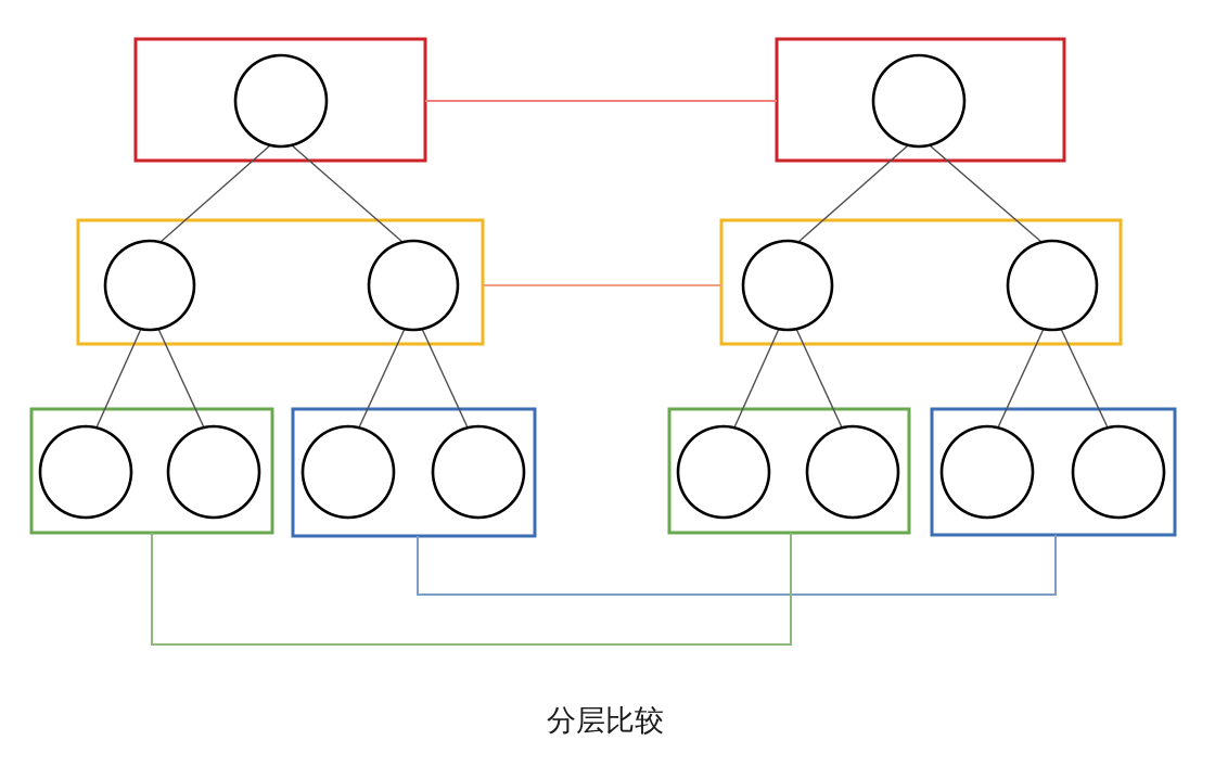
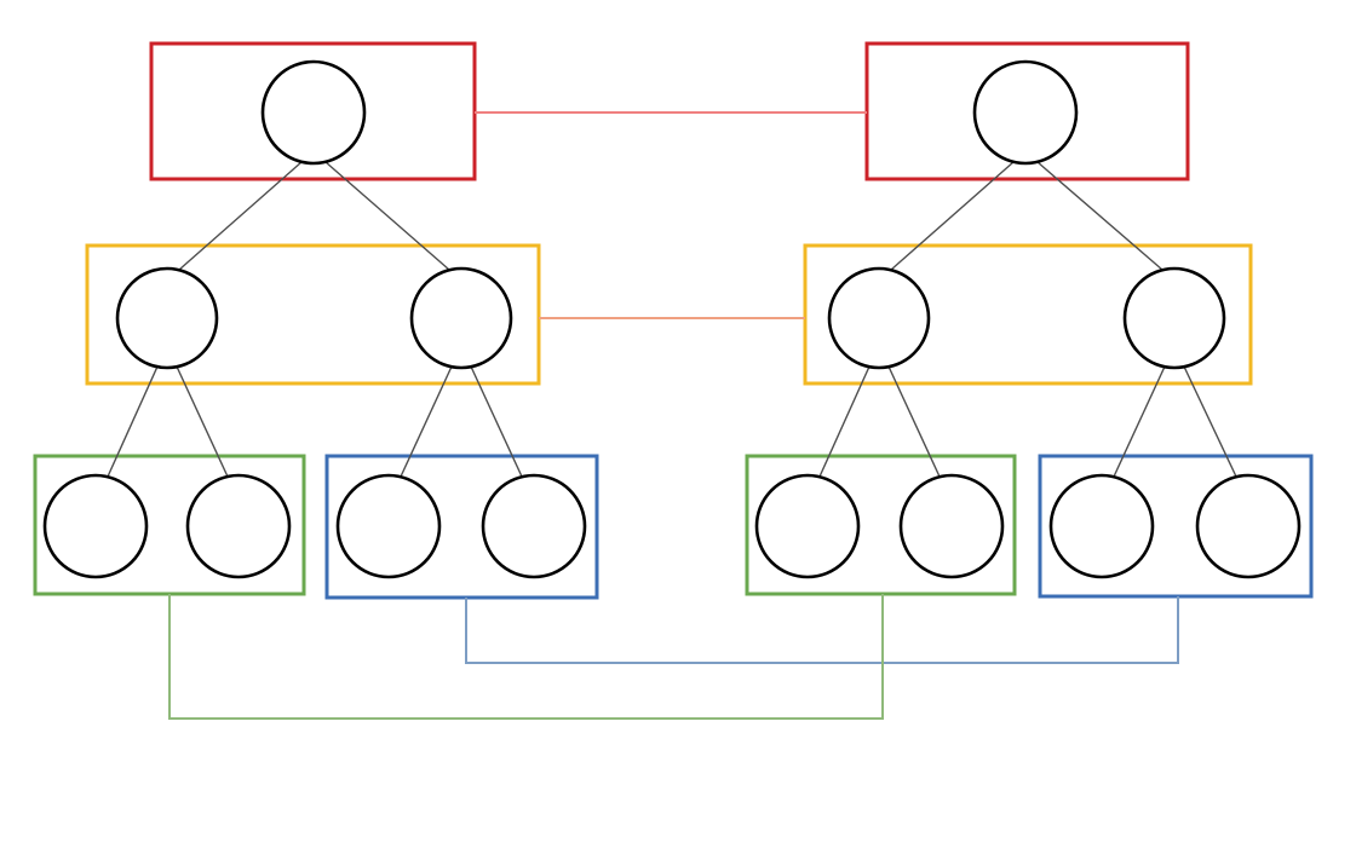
- 分层比较
